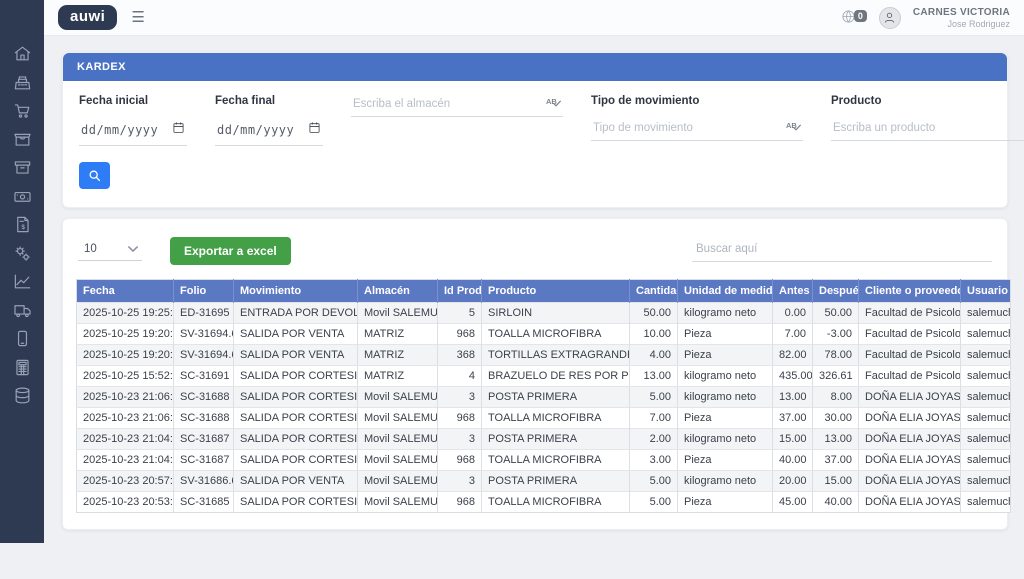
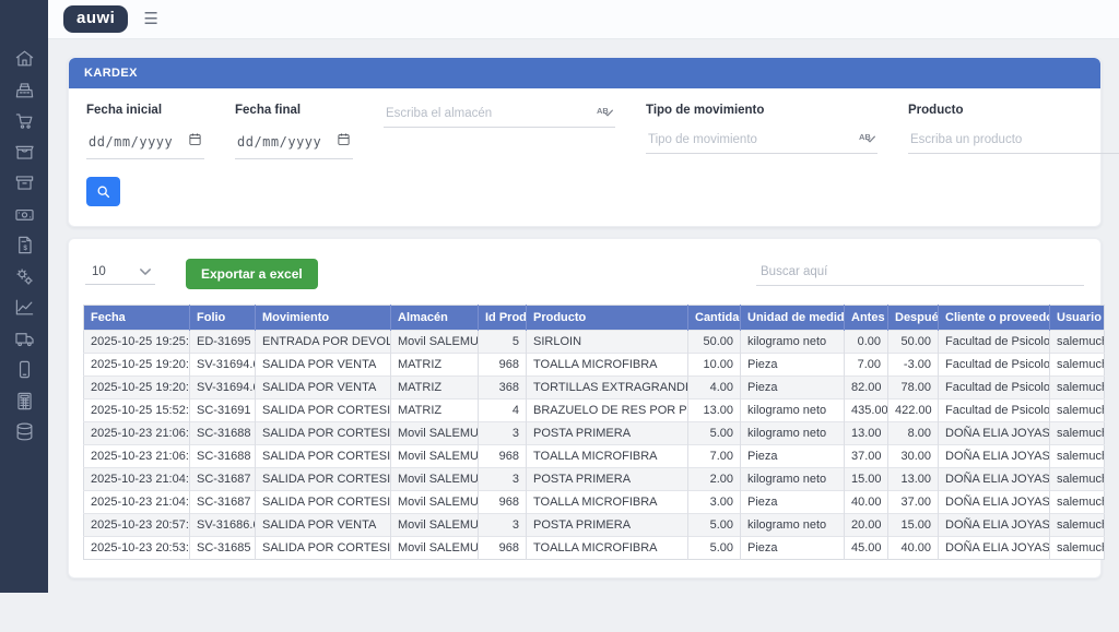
  auwi
  ☰
- 0
- CARNES VICTORIA
- Jose Rodriguez
  KARDEX
  Fecha inicial
  dd/mm/yyyy
  Fecha final
  dd/mm/yyyy
  Escriba el almacén
  AB
  Tipo de movimiento
  Tipo de movimiento
  AB
  Producto
  Escriba un producto
  10
  Exportar a excel
  Buscar aquí
  Fecha	Folio	Movimiento	Almacén	Id Prod	Producto	Cantida	Unidad de medid	Antes	Despué	Cliente o proveed	Usuario
  2025-10-25 19:25:	ED-31695	ENTRADA POR DEVOL	Movil SALEMU	5	SIRLOIN	50.00	kilogramo neto	0.00	50.00	Facultad de Psicolo	salemuc
  2025-10-25 19:20:	SV-31694.	SALIDA POR VENTA	MATRIZ	968	TOALLA MICROFIBRA	10.00	Pieza	7.00	-3.00	Facultad de Psicolo	salemuc
  2025-10-25 19:20:	SV-31694.	SALIDA POR VENTA	MATRIZ	368	TORTILLAS EXTRAGRAND	4.00	Pieza	82.00	78.00	Facultad de Psicolo	salemuc
- 2025-10-25 15:52:	SC-31691	SALIDA POR CORTESI	MATRIZ	4	BRAZUELO DE RES POR P	13.00	kilogramo neto	435.00	326.61	Facultad de Psicolo	salemuc
+ 2025-10-25 15:52:	SC-31691	SALIDA POR CORTESI	MATRIZ	4	BRAZUELO DE RES POR P	13.00	kilogramo neto	435.00	422.00	Facultad de Psicolo	salemuc
  2025-10-23 21:06:	SC-31688	SALIDA POR CORTESI	Movil SALEMU	3	POSTA PRIMERA	5.00	kilogramo neto	13.00	8.00	DOÑA ELIA JOYAS	salemuc
  2025-10-23 21:06:	SC-31688	SALIDA POR CORTESI	Movil SALEMU	968	TOALLA MICROFIBRA	7.00	Pieza	37.00	30.00	DOÑA ELIA JOYAS	salemuc
  2025-10-23 21:04:	SC-31687	SALIDA POR CORTESI	Movil SALEMU	3	POSTA PRIMERA	2.00	kilogramo neto	15.00	13.00	DOÑA ELIA JOYAS	salemuc
  2025-10-23 21:04:	SC-31687	SALIDA POR CORTESI	Movil SALEMU	968	TOALLA MICROFIBRA	3.00	Pieza	40.00	37.00	DOÑA ELIA JOYAS	salemuc
  2025-10-23 20:57:	SV-31686.	SALIDA POR VENTA	Movil SALEMU	3	POSTA PRIMERA	5.00	kilogramo neto	20.00	15.00	DOÑA ELIA JOYAS	salemuc
  2025-10-23 20:53:	SC-31685	SALIDA POR CORTESI	Movil SALEMU	968	TOALLA MICROFIBRA	5.00	Pieza	45.00	40.00	DOÑA ELIA JOYAS	salemuc
